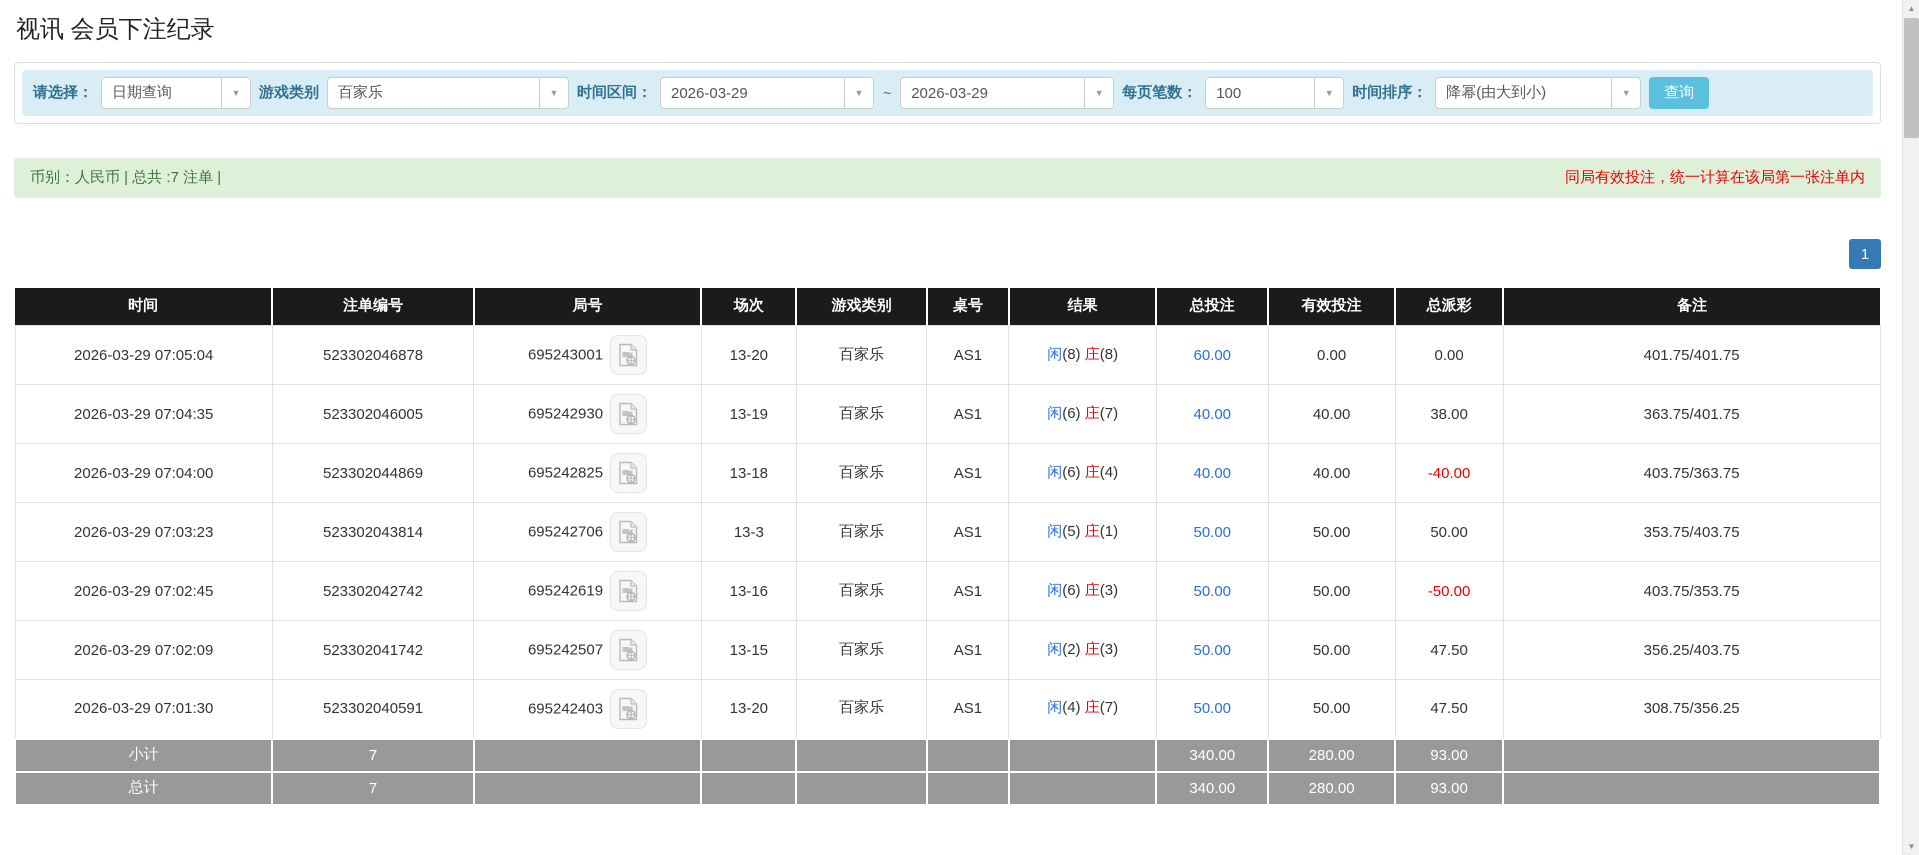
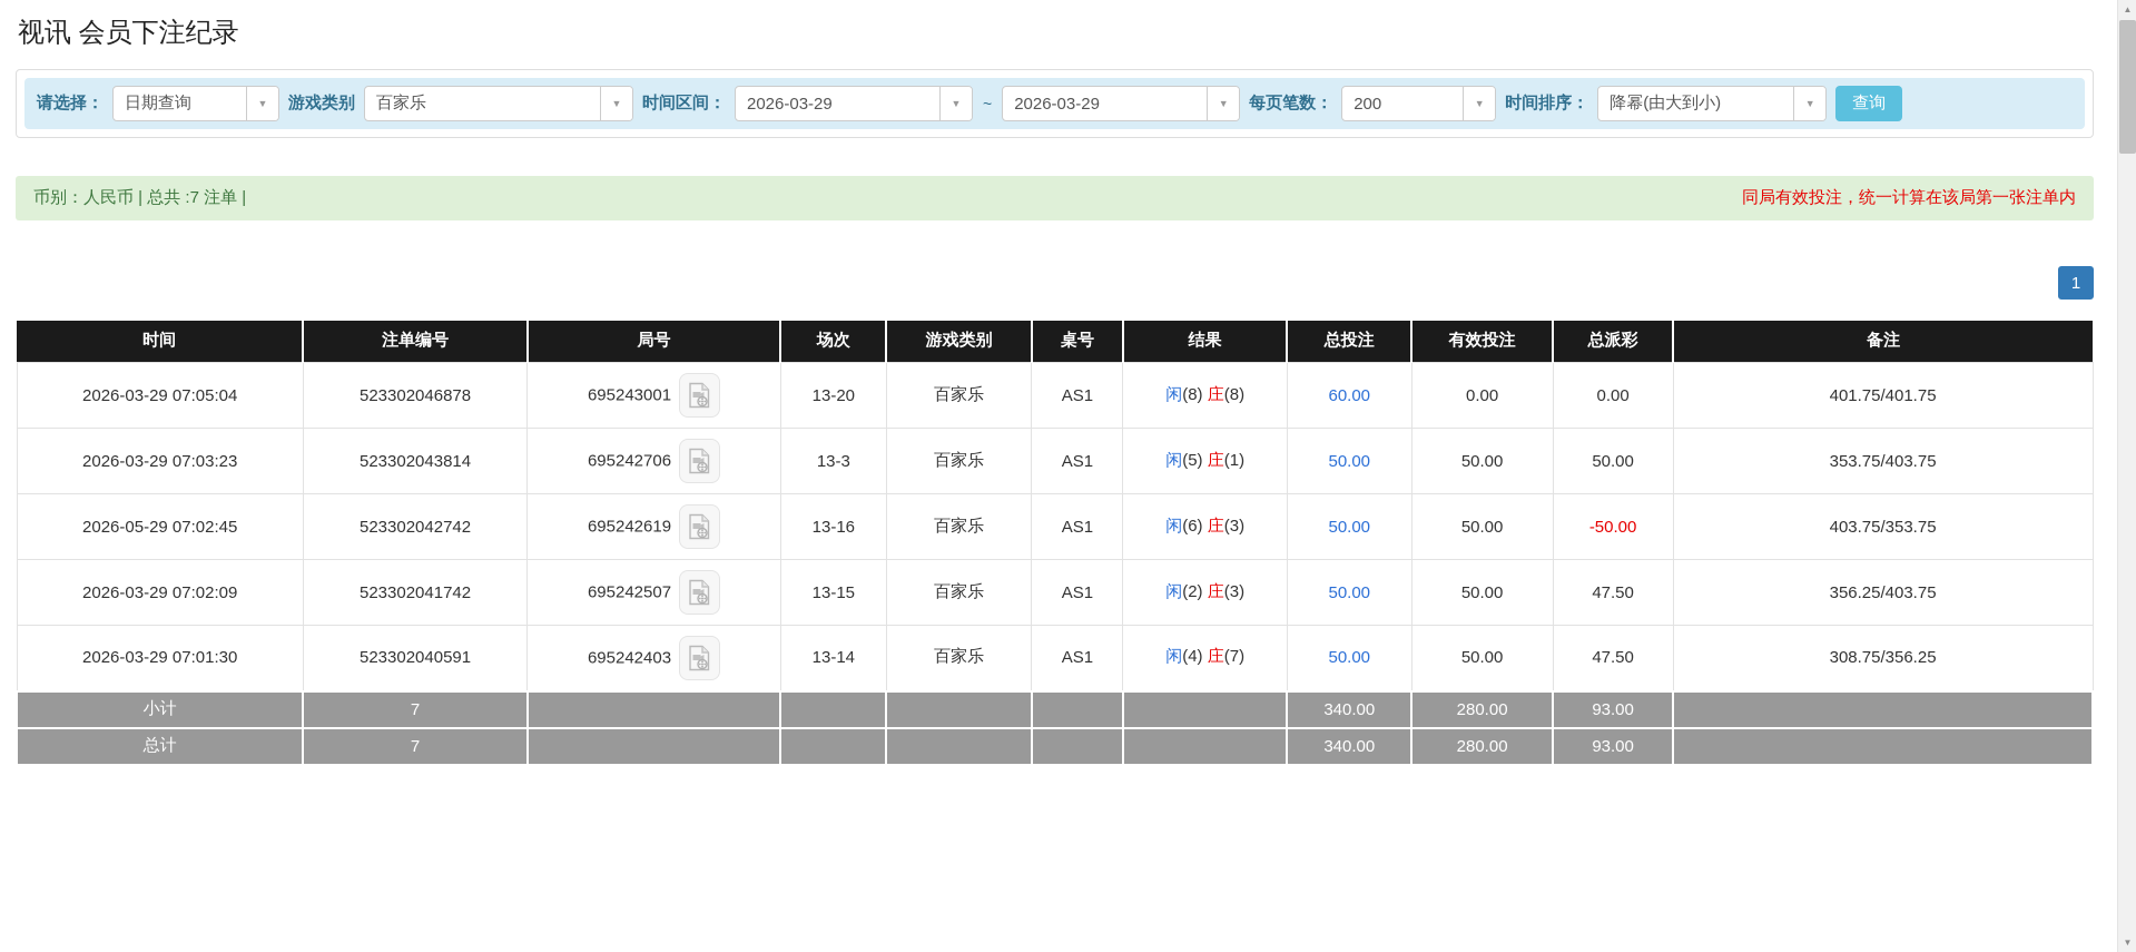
  视讯 会员下注纪录
  请选择：
  日期查询
  ▼
  游戏类别
  百家乐
  ▼
  时间区间：
  2026-03-29
  ▼
  ~
  2026-03-29
  ▼
  每页笔数：
- 100
+ 200
  ▼
  时间排序：
  降幂(由大到小)
  ▼
  查询
  币别：人民币 | 总共 :7 注单 |
  同局有效投注，统一计算在该局第一张注单内
  1
  时间	注单编号	局号	场次	游戏类别	桌号	结果	总投注	有效投注	总派彩	备注
  2026-03-29 07:05:04	523302046878	695243001	13-20	百家乐	AS1	闲(8) 庄(8)	60.00	0.00	0.00	401.75/401.75
- 2026-03-29 07:04:35	523302046005	695242930	13-19	百家乐	AS1	闲(6) 庄(7)	40.00	40.00	38.00	363.75/401.75
- 2026-03-29 07:04:00	523302044869	695242825	13-18	百家乐	AS1	闲(6) 庄(4)	40.00	40.00	-40.00	403.75/363.75
  2026-03-29 07:03:23	523302043814	695242706	13-3	百家乐	AS1	闲(5) 庄(1)	50.00	50.00	50.00	353.75/403.75
- 2026-03-29 07:02:45	523302042742	695242619	13-16	百家乐	AS1	闲(6) 庄(3)	50.00	50.00	-50.00	403.75/353.75
+ 2026-05-29 07:02:45	523302042742	695242619	13-16	百家乐	AS1	闲(6) 庄(3)	50.00	50.00	-50.00	403.75/353.75
  2026-03-29 07:02:09	523302041742	695242507	13-15	百家乐	AS1	闲(2) 庄(3)	50.00	50.00	47.50	356.25/403.75
- 2026-03-29 07:01:30	523302040591	695242403	13-20	百家乐	AS1	闲(4) 庄(7)	50.00	50.00	47.50	308.75/356.25
+ 2026-03-29 07:01:30	523302040591	695242403	13-14	百家乐	AS1	闲(4) 庄(7)	50.00	50.00	47.50	308.75/356.25
  小计	7						340.00	280.00	93.00
  总计	7						340.00	280.00	93.00
  ▲
  ▼
